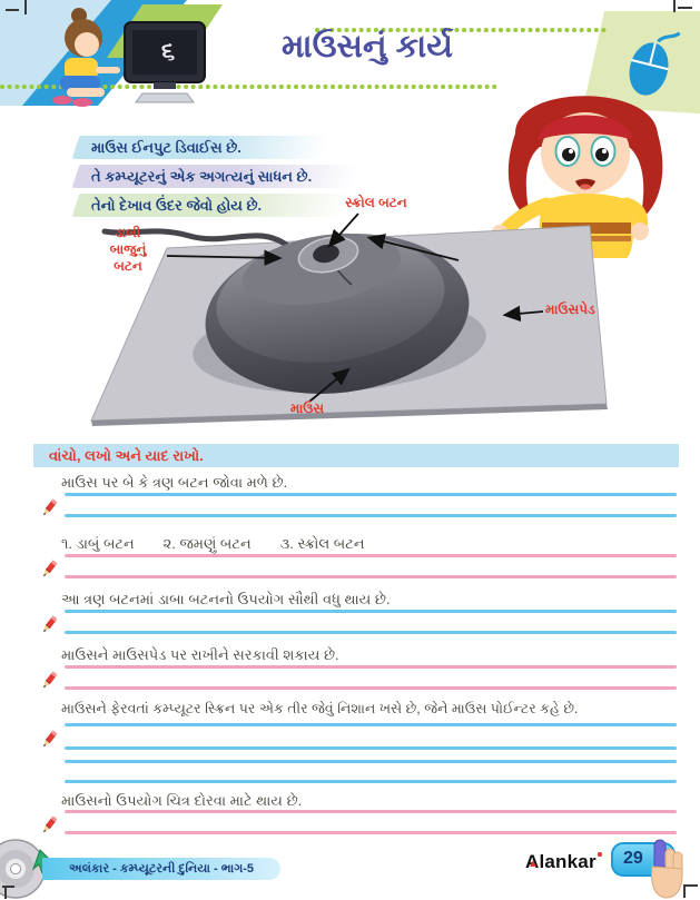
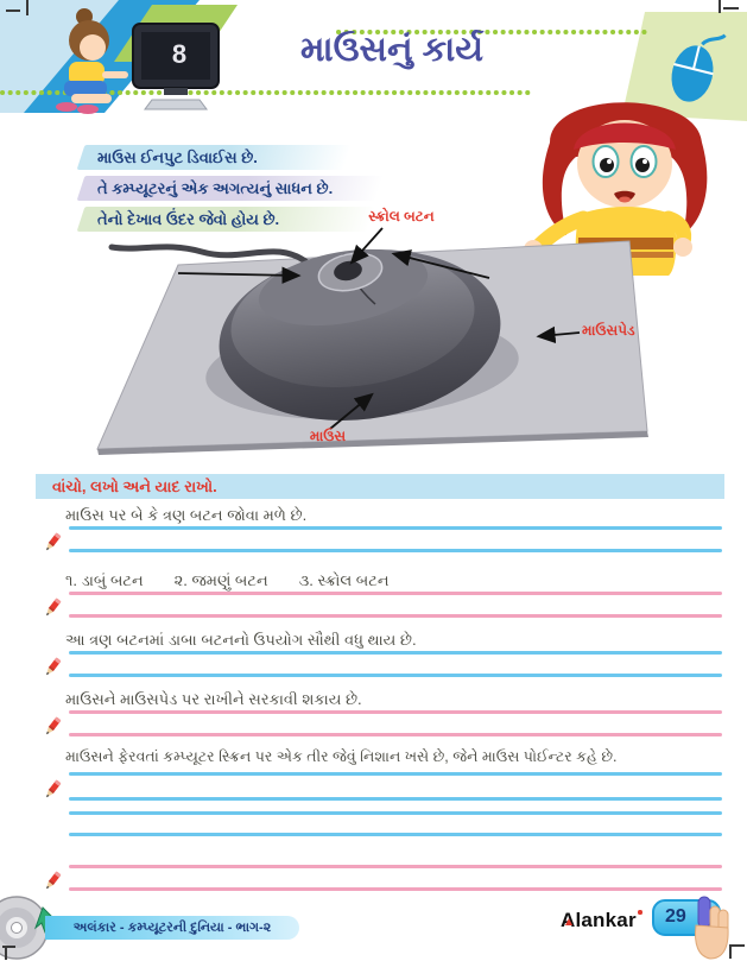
- ૬
+ 8
  માઉસનું કાર્ય
  માઉસ ઈનપુટ ડિવાઈસ છે.
  તે કમ્પ્યૂટરનું એક અગત્યનું સાધન છે.
  તેનો દેખાવ ઉંદર જેવો હોય છે.
  સ્ક્રોલ બટન
- ડાબી
- બાજુનું
- બટન
  માઉસપેડ
  માઉસ
  વાંચો, લખો અને યાદ રાખો.
  માઉસ પર બે કે ત્રણ બટન જોવા મળે છે.
  ૧. ડાબું બટન ૨. જમણું બટન ૩. સ્ક્રોલ બટન
  આ ત્રણ બટનમાં ડાબા બટનનો ઉપયોગ સૌથી વધુ થાય છે.
  માઉસને માઉસપેડ પર રાખીને સરકાવી શકાય છે.
  માઉસને ફેરવતાં કમ્પ્યૂટર સ્ક્રિન પર એક તીર જેવું નિશાન ખસે છે, જેને માઉસ પોઈન્ટર કહે છે.
- માઉસનો ઉપયોગ ચિત્ર દોરવા માટે થાય છે.
- અલંકાર - કમ્પ્યૂટરની દુનિયા - ભાગ-5
+ અલંકાર - કમ્પ્યૂટરની દુનિયા - ભાગ-૨
  Alankar
  29
